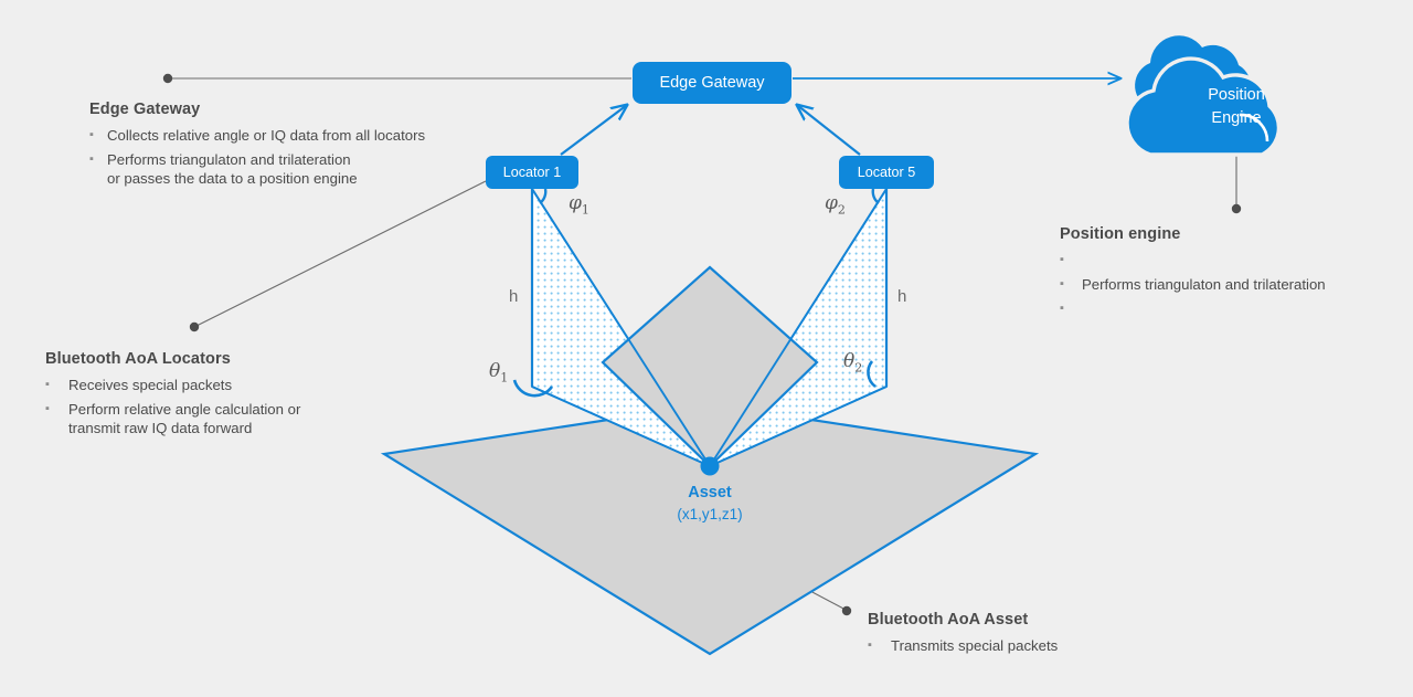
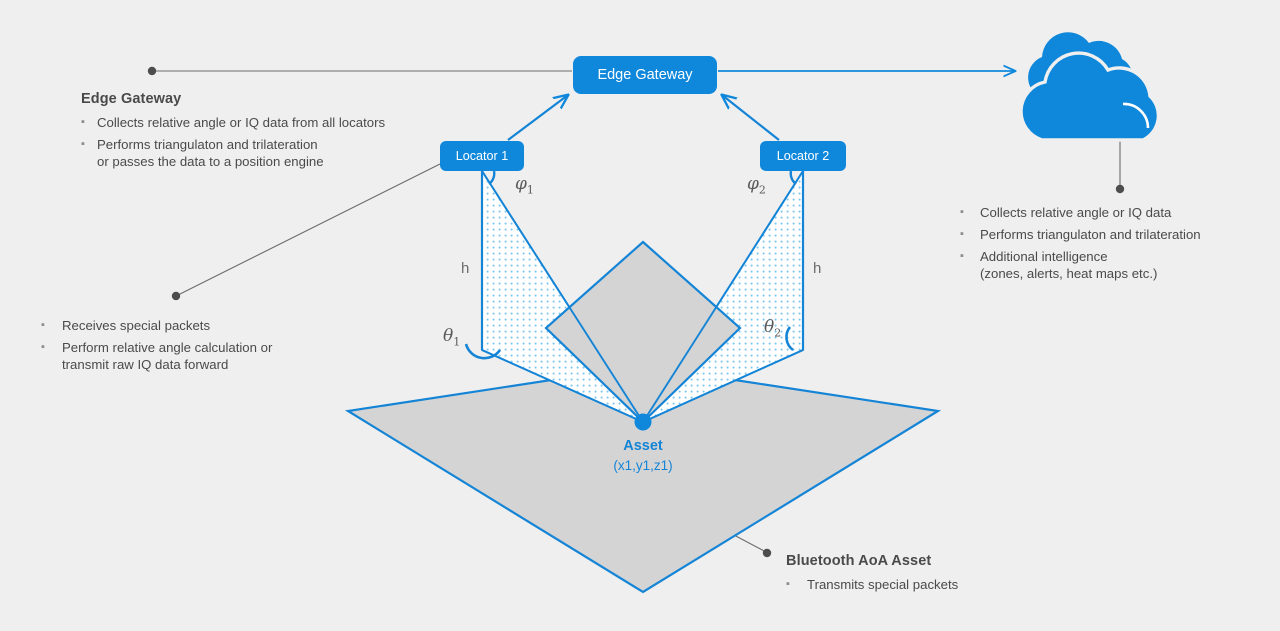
  Edge Gateway
  Locator 1
- Locator 5
+ Locator 2
- Position
- Engine
  φ1
  φ2
  θ1
  θ2
  h
  h
  Asset
  (x1,y1,z1)
  Edge Gateway
  ▪
  Collects relative angle or IQ data from all locators
  ▪
  Performs triangulaton and trilateration
  or passes the data to a position engine
- Bluetooth AoA Locators
  ▪
  Receives special packets
  ▪
  Perform relative angle calculation or
  transmit raw IQ data forward
- Position engine
  ▪
+ Collects relative angle or IQ data
  ▪
  Performs triangulaton and trilateration
  ▪
+ Additional intelligence
+ (zones, alerts, heat maps etc.)
  Bluetooth AoA Asset
  ▪
  Transmits special packets
